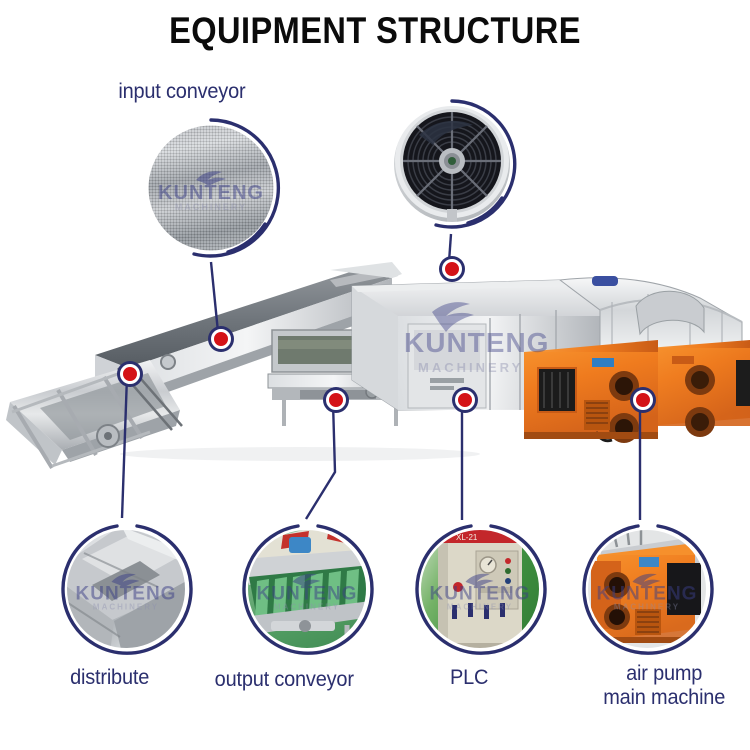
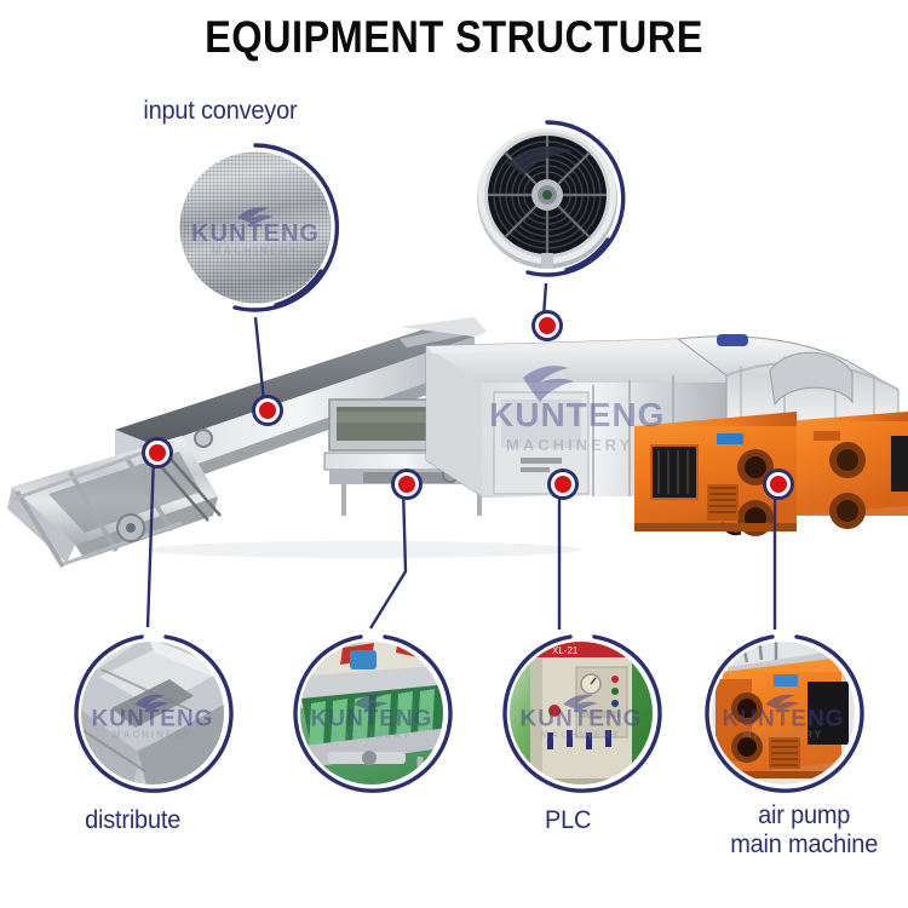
  EQUIPMENT STRUCTURE
  KUNTENG
  MACHINERY
  KUNTENG
  MACHINERY
  input conveyor
  KUNTENG
  MACHINERY
  distribute
  KUNTENG
  MACHINERY
- output conveyor
  XL-21
  KUNTENG
  MACHINERY
  PLC
  KUNTENG
  MACHINERY
  air pump
  main machine
